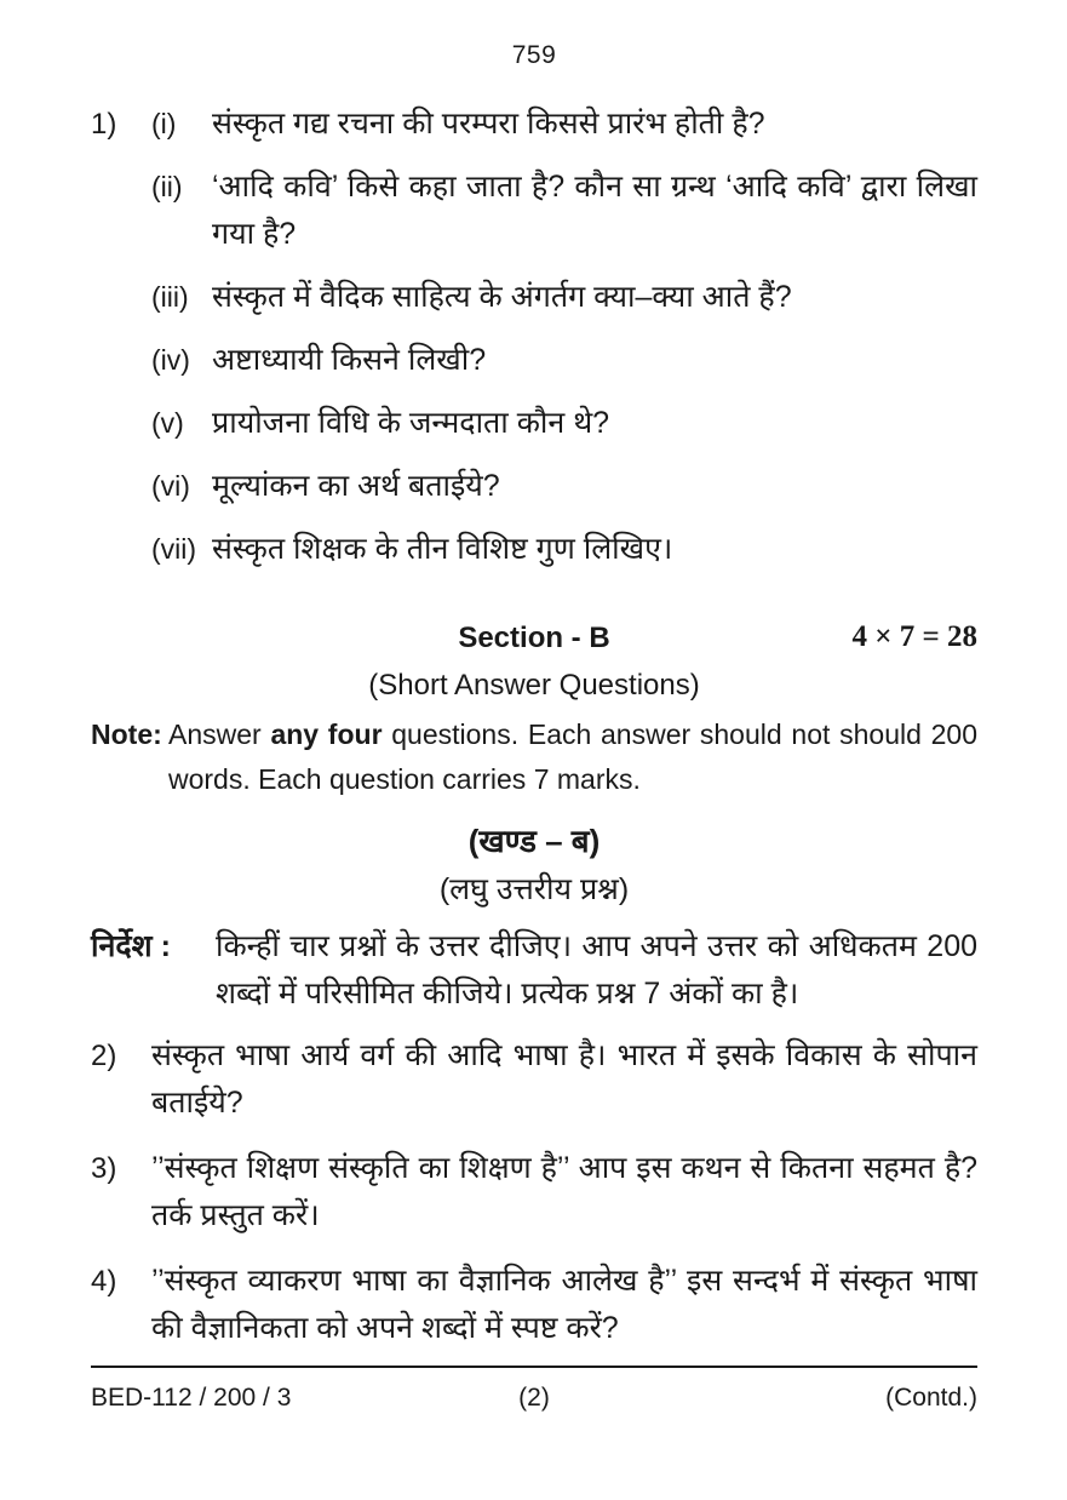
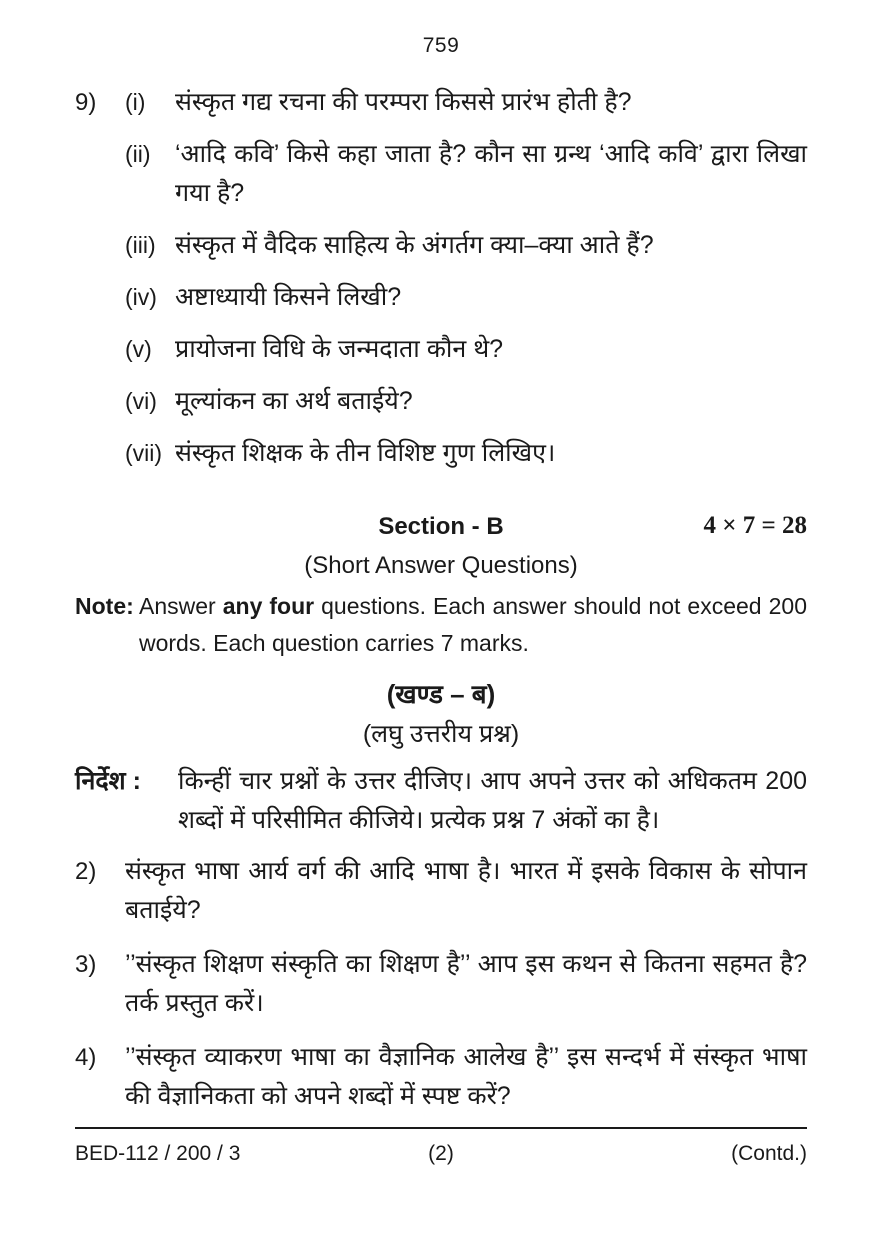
  759
- 1)
+ 9)
  (i)
  संस्कृत गद्य रचना की परम्परा किससे प्रारंभ होती है?
  (ii)
  ‘आदि कवि’ किसे कहा जाता है? कौन सा ग्रन्थ ‘आदि कवि’ द्वारा लिखा गया है?
  (iii)
  संस्कृत में वैदिक साहित्य के अंगर्तग क्या–क्या आते हैं?
  (iv)
  अष्टाध्यायी किसने लिखी?
  (v)
  प्रायोजना विधि के जन्मदाता कौन थे?
  (vi)
  मूल्यांकन का अर्थ बताईये?
  (vii)
  संस्कृत शिक्षक के तीन विशिष्ट गुण लिखिए।
  Section - B
  4 × 7 = 28
  (Short Answer Questions)
  Note:
- Answer any four questions. Each answer should not should 200 words. Each question carries 7 marks.
+ Answer any four questions. Each answer should not exceed 200 words. Each question carries 7 marks.
  (खण्ड – ब)
  (लघु उत्तरीय प्रश्न)
  निर्देश :
  किन्हीं चार प्रश्नों के उत्तर दीजिए। आप अपने उत्तर को अधिकतम 200 शब्दों में परिसीमित कीजिये। प्रत्येक प्रश्न 7 अंकों का है।
  2)
  संस्कृत भाषा आर्य वर्ग की आदि भाषा है। भारत में इसके विकास के सोपान बताईये?
  3)
  ’’संस्कृत शिक्षण संस्कृति का शिक्षण है’’ आप इस कथन से कितना सहमत है? तर्क प्रस्तुत करें।
  4)
  ’’संस्कृत व्याकरण भाषा का वैज्ञानिक आलेख है’’ इस सन्दर्भ में संस्कृत भाषा की वैज्ञानिकता को अपने शब्दों में स्पष्ट करें?
  BED-112 / 200 / 3
  (2)
  (Contd.)
